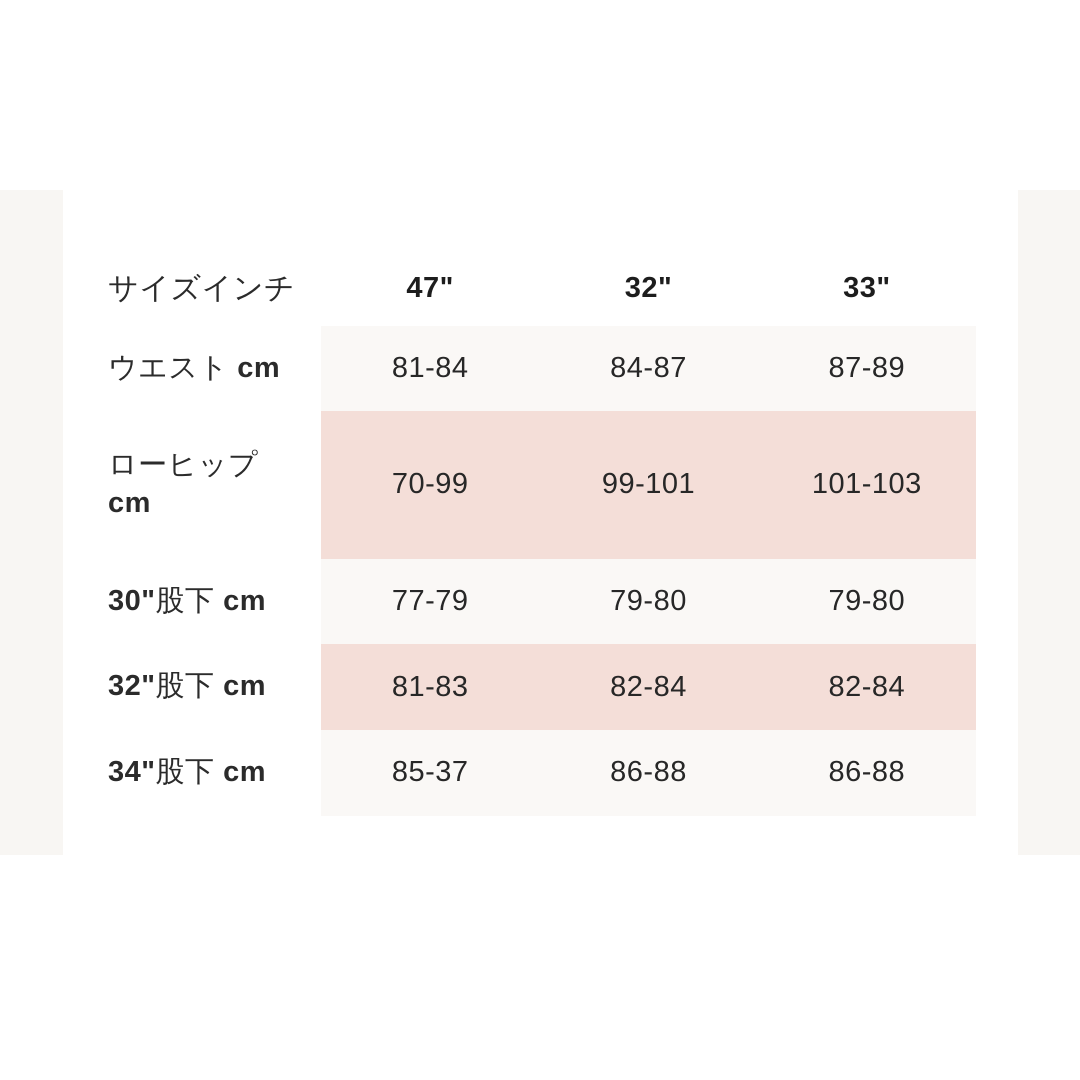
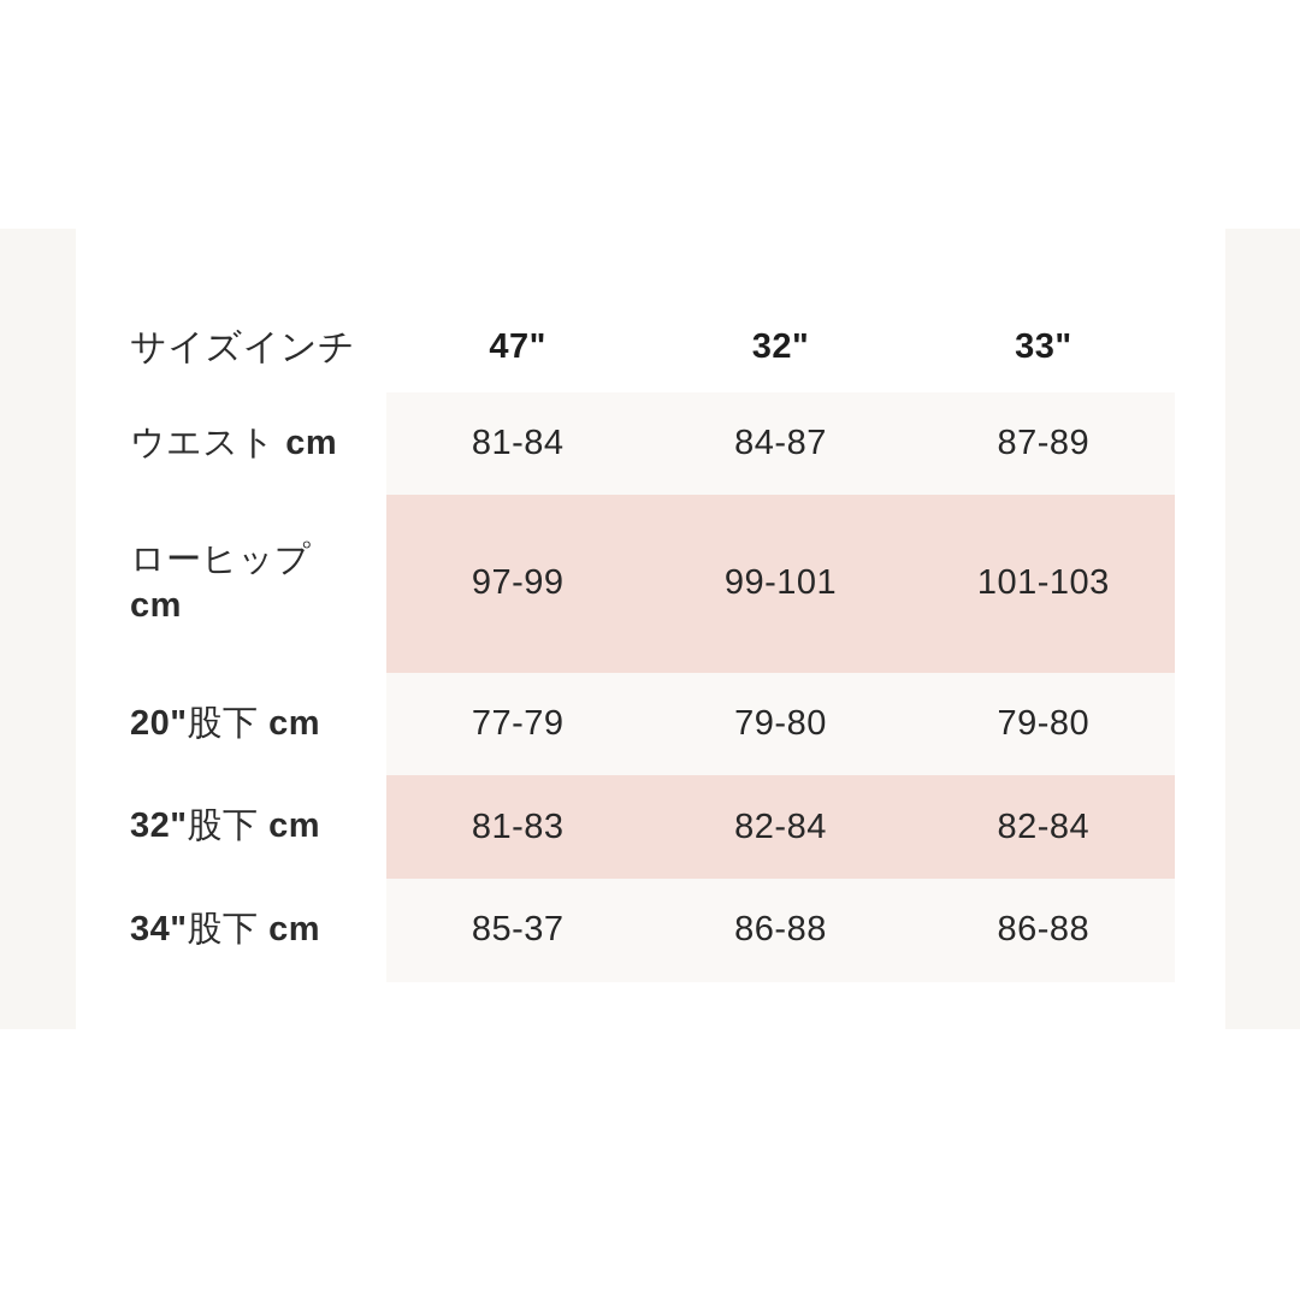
  サイズインチ	47"	32"	33"
  ウエスト cm	81-84	84-87	87-89
- ローヒップ cm	70-99	99-101	101-103
+ ローヒップ cm	97-99	99-101	101-103
- 30"股下 cm	77-79	79-80	79-80
+ 20"股下 cm	77-79	79-80	79-80
  32"股下 cm	81-83	82-84	82-84
  34"股下 cm	85-37	86-88	86-88
